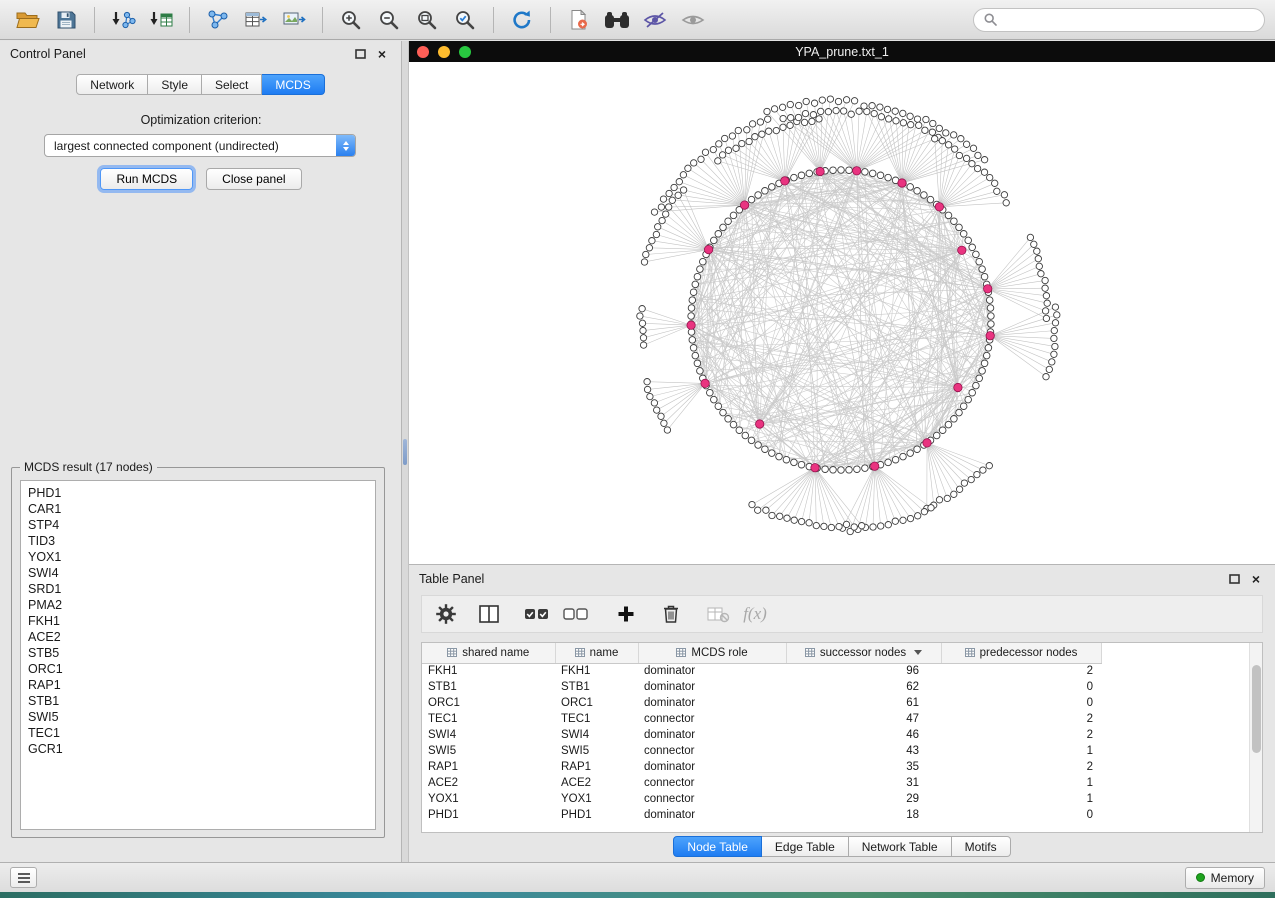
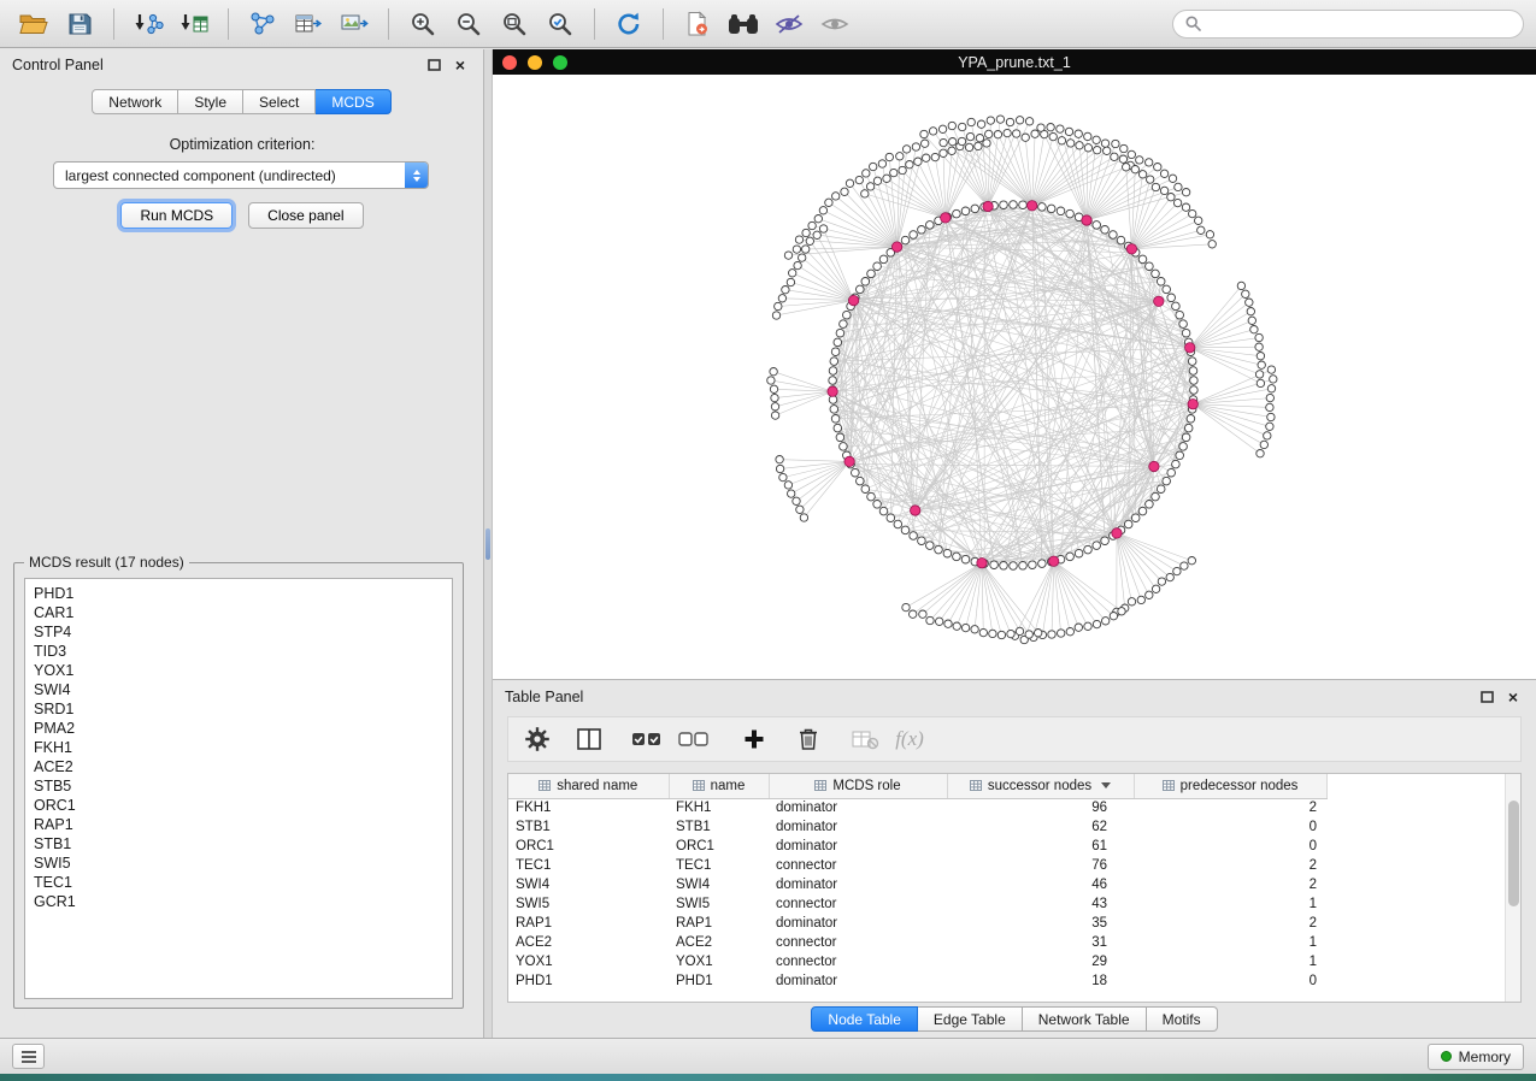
  Control Panel
  ×
  Network
  Style
  Select
  MCDS
  Optimization criterion:
  largest connected component (undirected)
  Run MCDS
  Close panel
  MCDS result (17 nodes)
  PHD1
  CAR1
  STP4
  TID3
  YOX1
  SWI4
  SRD1
  PMA2
  FKH1
  ACE2
  STB5
  ORC1
  RAP1
  STB1
  SWI5
  TEC1
  GCR1
  YPA_prune.txt_1
  Table Panel
  ×
  f(x)
  shared name	name	MCDS role	successor nodes	predecessor nodes
  FKH1	FKH1	dominator	96	2
  STB1	STB1	dominator	62	0
  ORC1	ORC1	dominator	61	0
- TEC1	TEC1	connector	47	2
+ TEC1	TEC1	connector	76	2
  SWI4	SWI4	dominator	46	2
  SWI5	SWI5	connector	43	1
  RAP1	RAP1	dominator	35	2
  ACE2	ACE2	connector	31	1
  YOX1	YOX1	connector	29	1
  PHD1	PHD1	dominator	18	0
  Node Table
  Edge Table
  Network Table
  Motifs
  Memory
